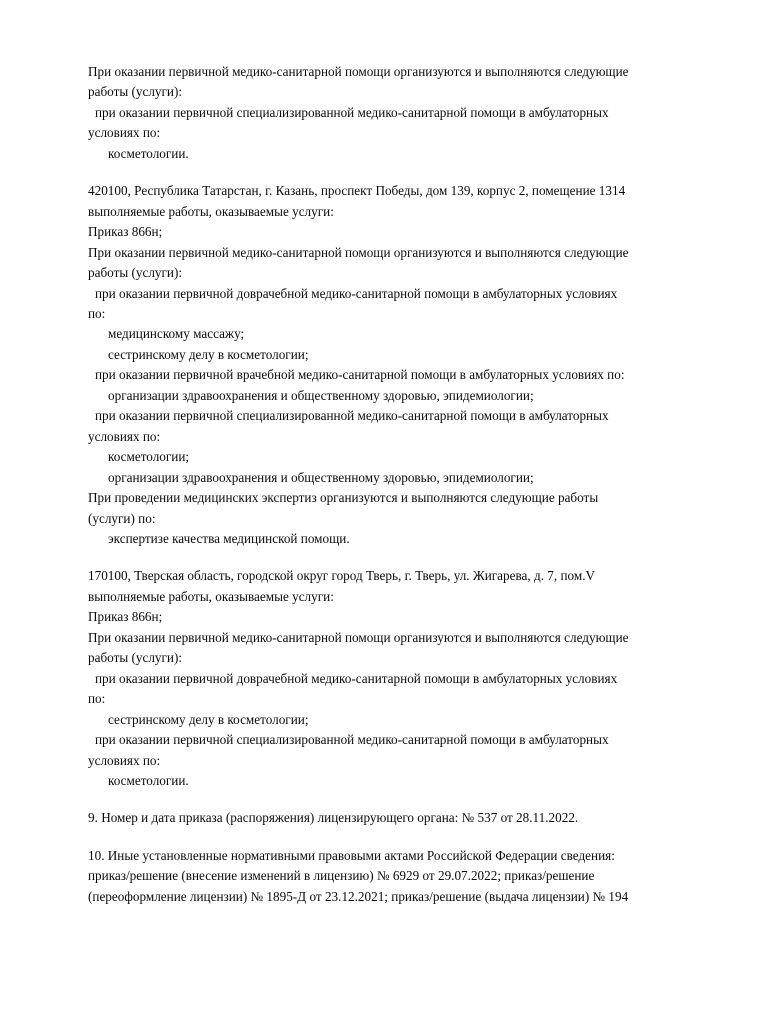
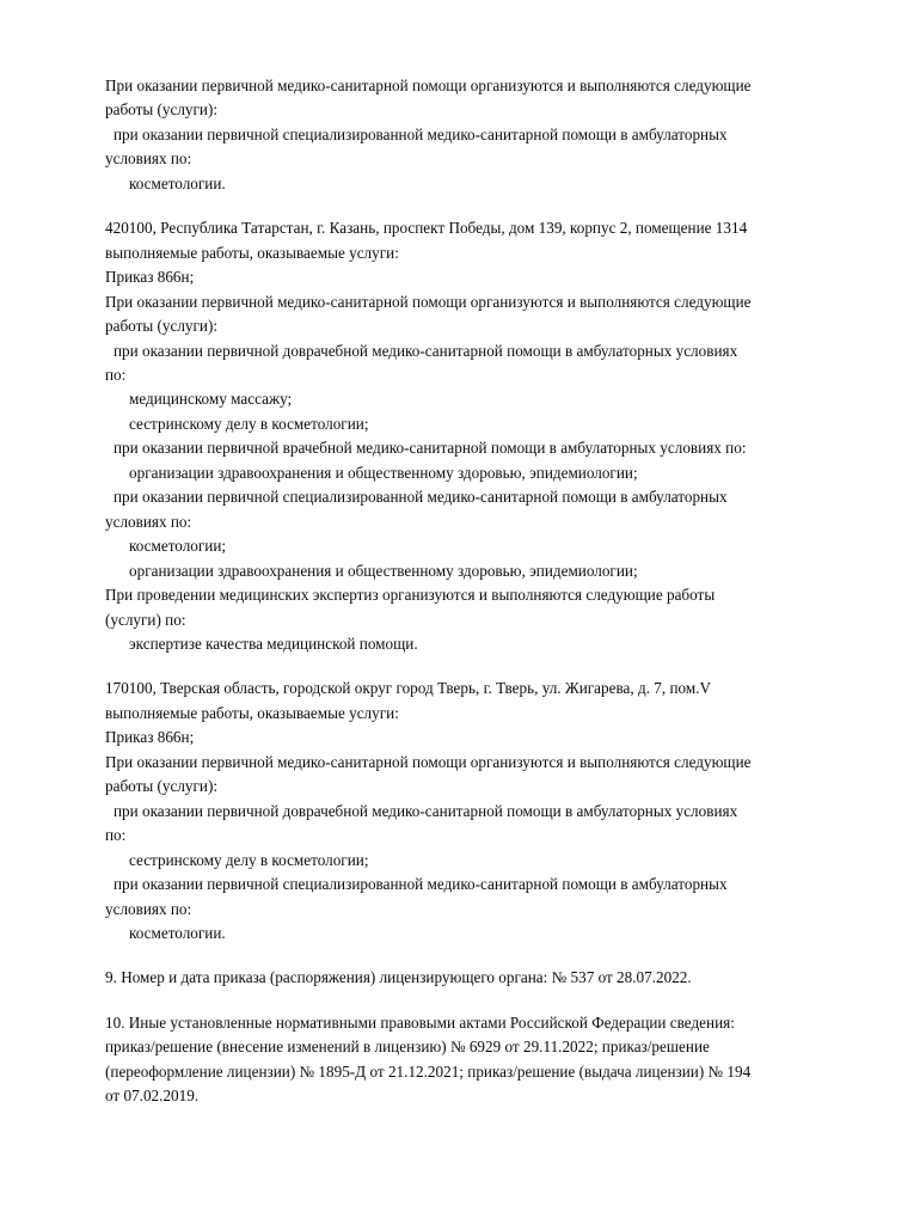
  При оказании первичной медико-санитарной помощи организуются и выполняются следующие
  работы (услуги):
  при оказании первичной специализированной медико-санитарной помощи в амбулаторных
  условиях по:
  косметологии.
  420100, Республика Татарстан, г. Казань, проспект Победы, дом 139, корпус 2, помещение 1314
  выполняемые работы, оказываемые услуги:
  Приказ 866н;
  При оказании первичной медико-санитарной помощи организуются и выполняются следующие
  работы (услуги):
  при оказании первичной доврачебной медико-санитарной помощи в амбулаторных условиях
  по:
  медицинскому массажу;
  сестринскому делу в косметологии;
  при оказании первичной врачебной медико-санитарной помощи в амбулаторных условиях по:
  организации здравоохранения и общественному здоровью, эпидемиологии;
  при оказании первичной специализированной медико-санитарной помощи в амбулаторных
  условиях по:
  косметологии;
  организации здравоохранения и общественному здоровью, эпидемиологии;
  При проведении медицинских экспертиз организуются и выполняются следующие работы
  (услуги) по:
  экспертизе качества медицинской помощи.
  170100, Тверская область, городской округ город Тверь, г. Тверь, ул. Жигарева, д. 7, пом.V
  выполняемые работы, оказываемые услуги:
  Приказ 866н;
  При оказании первичной медико-санитарной помощи организуются и выполняются следующие
  работы (услуги):
  при оказании первичной доврачебной медико-санитарной помощи в амбулаторных условиях
  по:
  сестринскому делу в косметологии;
  при оказании первичной специализированной медико-санитарной помощи в амбулаторных
  условиях по:
  косметологии.
- 9. Номер и дата приказа (распоряжения) лицензирующего органа: № 537 от 28.11.2022.
+ 9. Номер и дата приказа (распоряжения) лицензирующего органа: № 537 от 28.07.2022.
  10. Иные установленные нормативными правовыми актами Российской Федерации сведения:
- приказ/решение (внесение изменений в лицензию) № 6929 от 29.07.2022; приказ/решение
+ приказ/решение (внесение изменений в лицензию) № 6929 от 29.11.2022; приказ/решение
- (переоформление лицензии) № 1895-Д от 23.12.2021; приказ/решение (выдача лицензии) № 194
+ (переоформление лицензии) № 1895-Д от 21.12.2021; приказ/решение (выдача лицензии) № 194
+ от 07.02.2019.
